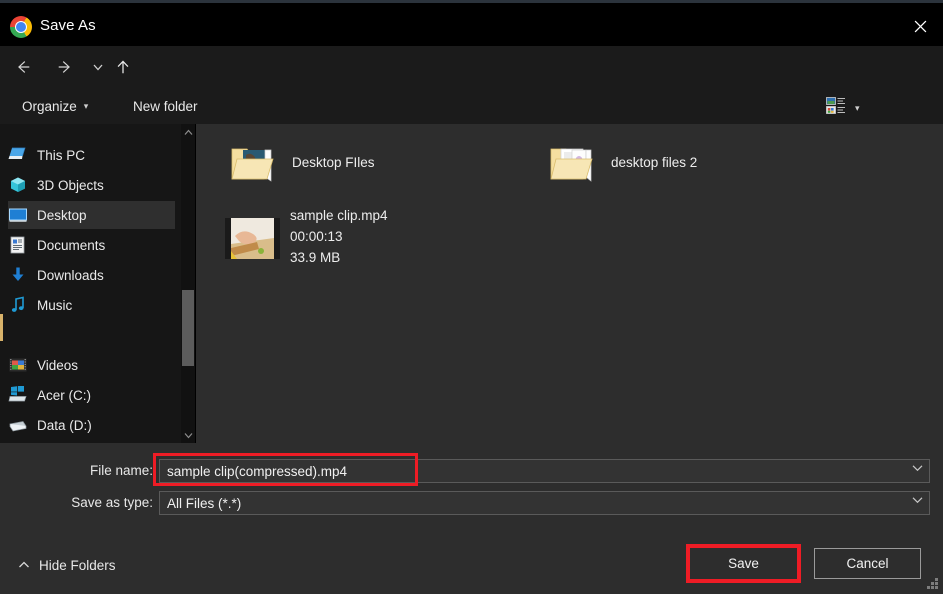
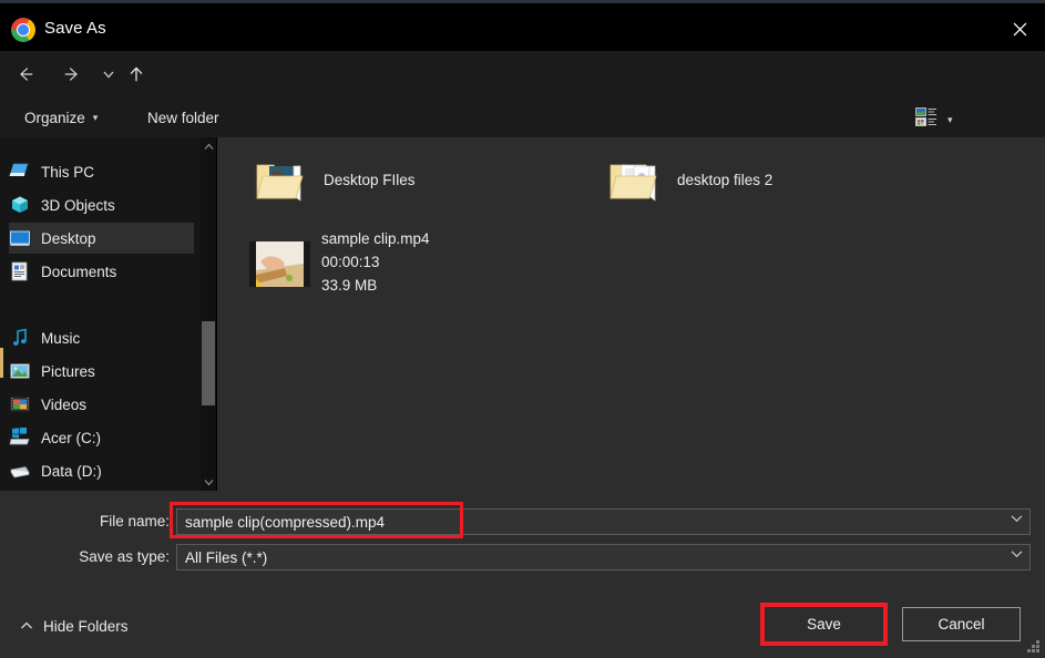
  Save As
  Organize
  ▾
  New folder
  ▾
  This PC
  3D Objects
  Desktop
  Documents
- Downloads
  Music
+ Pictures
  Videos
  Acer (C:)
  Data (D:)
  Desktop FIles
  desktop files 2
  sample clip.mp4
  00:00:13
  33.9 MB
  File name:
  sample clip(compressed).mp4
  Save as type:
  All Files (*.*)
  Hide Folders
  Save
  Cancel
